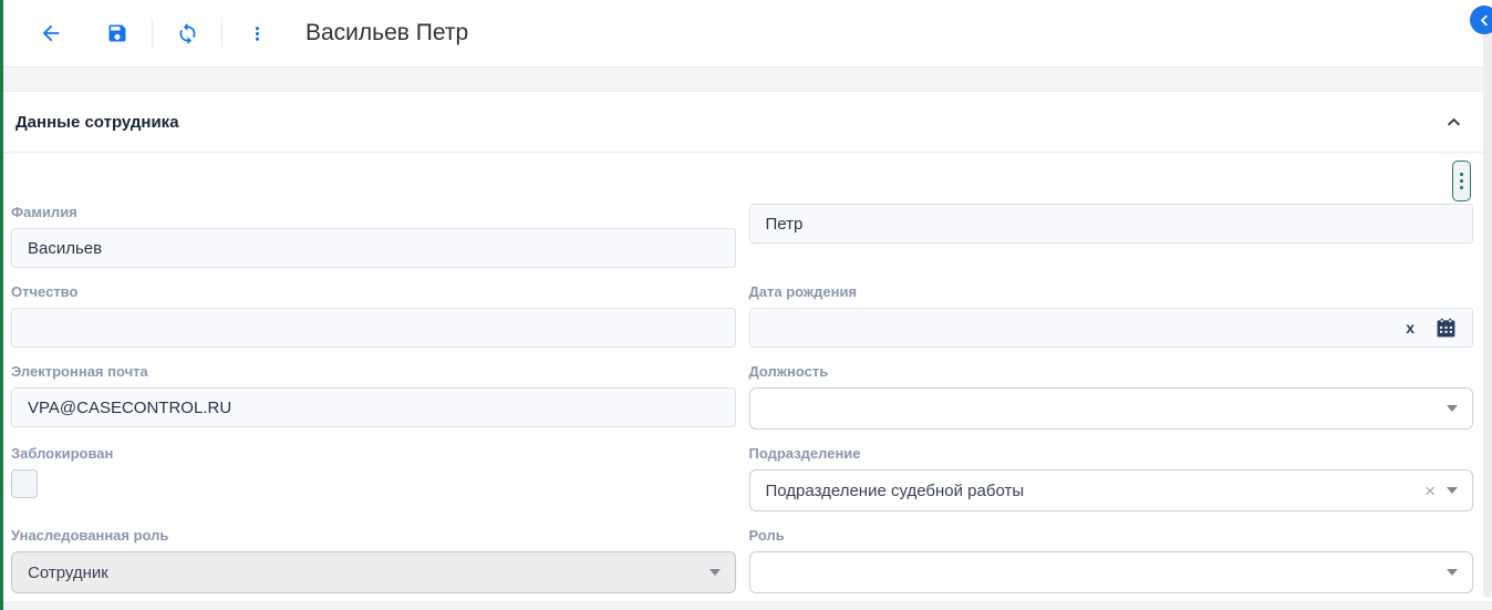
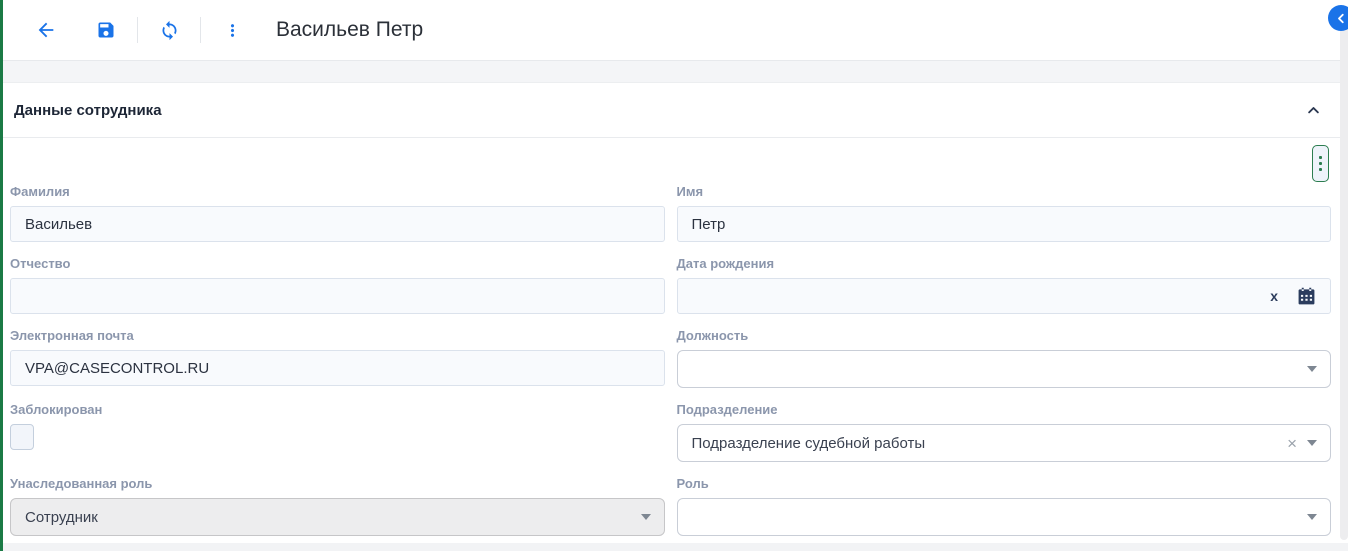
  Васильев Петр
  Данные сотрудника
  Фамилия
  Васильев
+ Имя
  Петр
  Отчество
  Дата рождения
  x
  Электронная почта
  VPA@CASECONTROL.RU
  Должность
  Заблокирован
  Подразделение
  Подразделение судебной работы
  ×
  Унаследованная роль
  Сотрудник
  Роль
